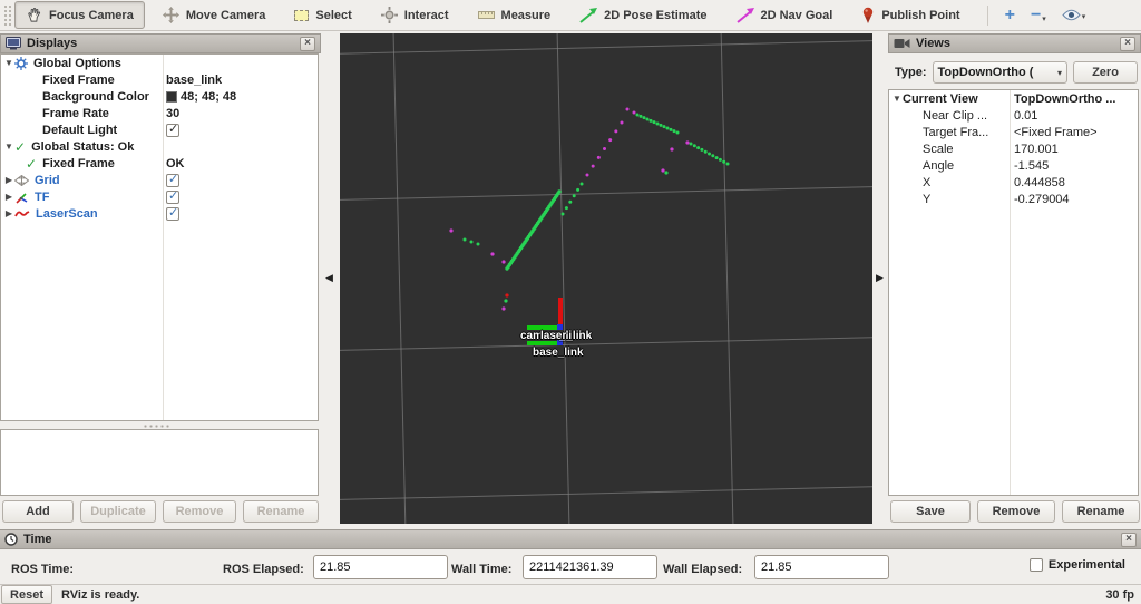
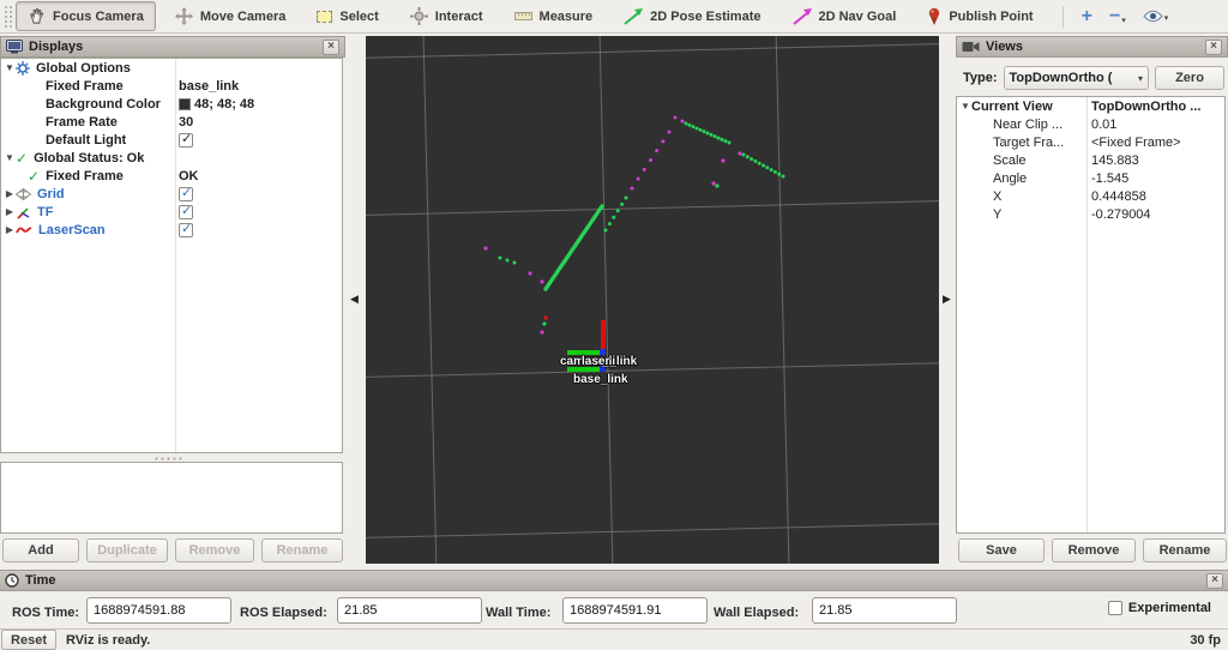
  Focus Camera
  Move Camera
  Select
  Interact
  Measure
  2D Pose Estimate
  2D Nav Goal
  Publish Point
  +
  −
  Displays
  ×
  ▼
  Global Options
  Fixed Frame
  base_link
  Background Color
  48; 48; 48
  Frame Rate
  30
  Default Light
  ✓
  ▼
  ✓
  Global Status: Ok
  ✓
  Fixed Frame
  OK
  ▶
  Grid
  ✓
  ▶
  TF
  ✓
  ▶
  LaserScan
  ✓
  Add
  Duplicate
  Remove
  Rename
  ◀
  ▶
  camera_link
  laser_link
  base_link
  Views
  ×
  Type:
  TopDownOrtho (
  ▾
  Zero
  ▼
  Current View
  TopDownOrtho ...
  Near Clip ...
  0.01
  Target Fra...
  <Fixed Frame>
  Scale
- 170.001
+ 145.883
  Angle
  -1.545
  X
  0.444858
  Y
  -0.279004
  Save
  Remove
  Rename
  Time
  ×
  ROS Time:
+ 1688974591.88
  ROS Elapsed:
  21.85
  Wall Time:
- 2211421361.39
+ 1688974591.91
  Wall Elapsed:
  21.85
  Experimental
  Reset
  RViz is ready.
  30 fp
